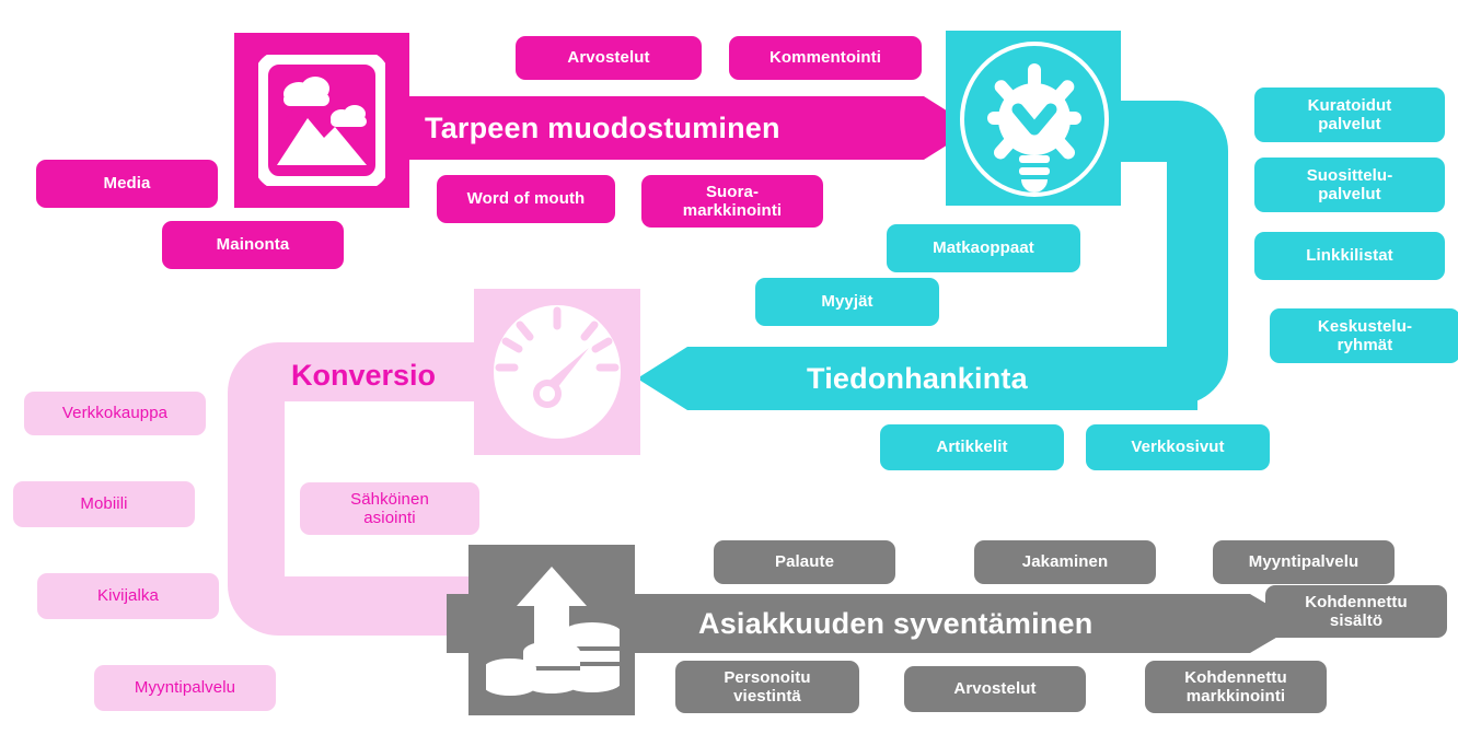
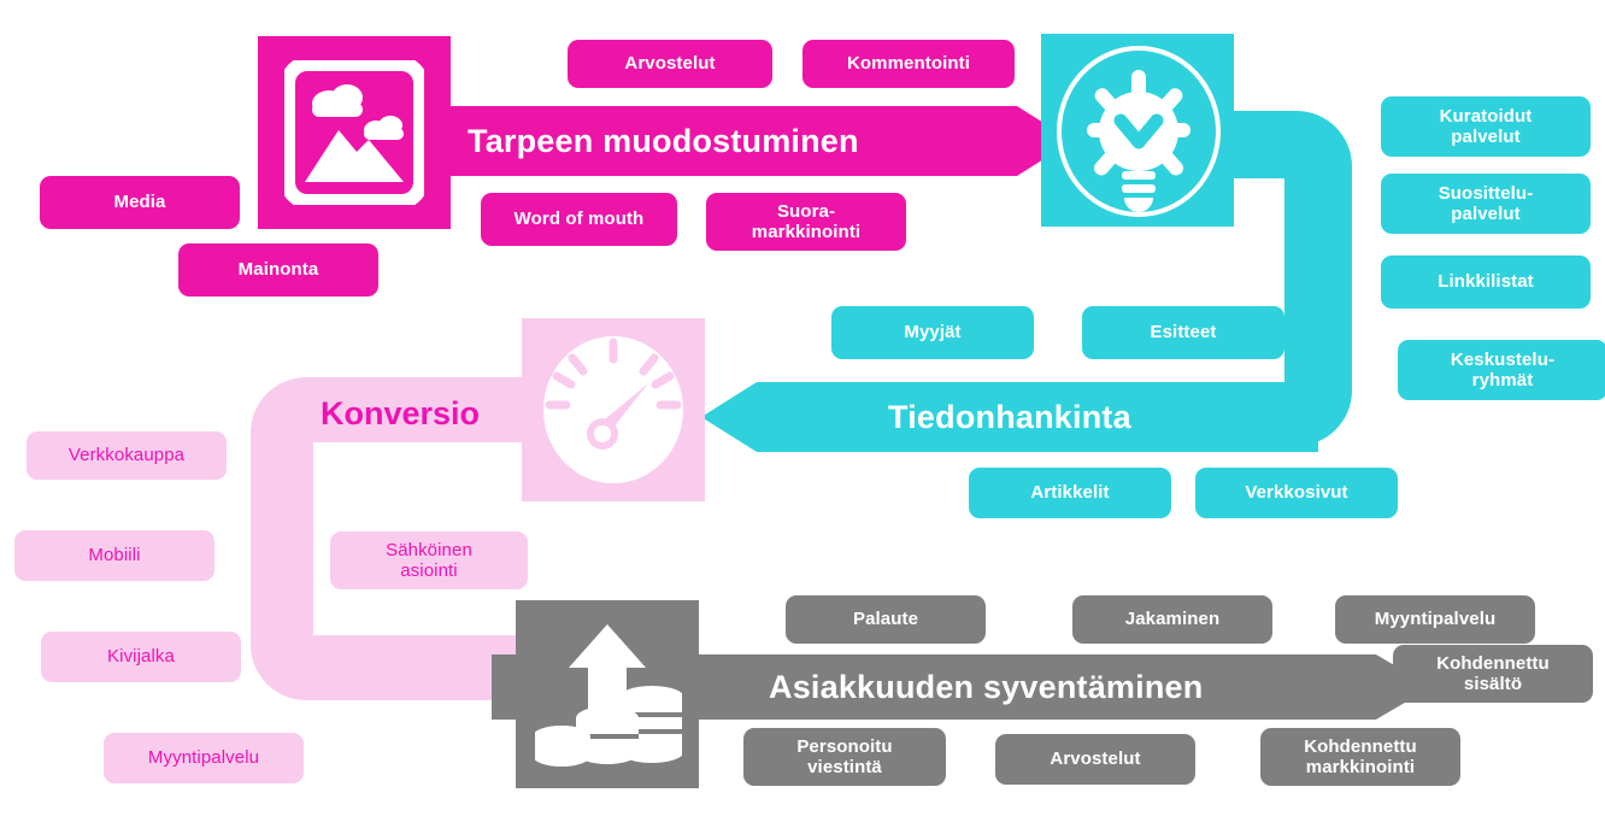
  Arvostelut
  Kommentointi
  Tarpeen muodostuminen
  Media
  Mainonta
  Word of mouth
  Suora-
  markkinointi
- Matkaoppaat
  Myyjät
+ Esitteet
  Tiedonhankinta
  Artikkelit
  Verkkosivut
  Kuratoidut
  palvelut
  Suosittelu-
  palvelut
  Linkkilistat
  Keskustelu-
  ryhmät
  Konversio
  Verkkokauppa
  Mobiili
  Kivijalka
  Myyntipalvelu
  Sähköinen
  asiointi
  Palaute
  Jakaminen
  Myyntipalvelu
  Asiakkuuden syventäminen
  Kohdennettu
  sisältö
  Personoitu
  viestintä
  Arvostelut
  Kohdennettu
  markkinointi
